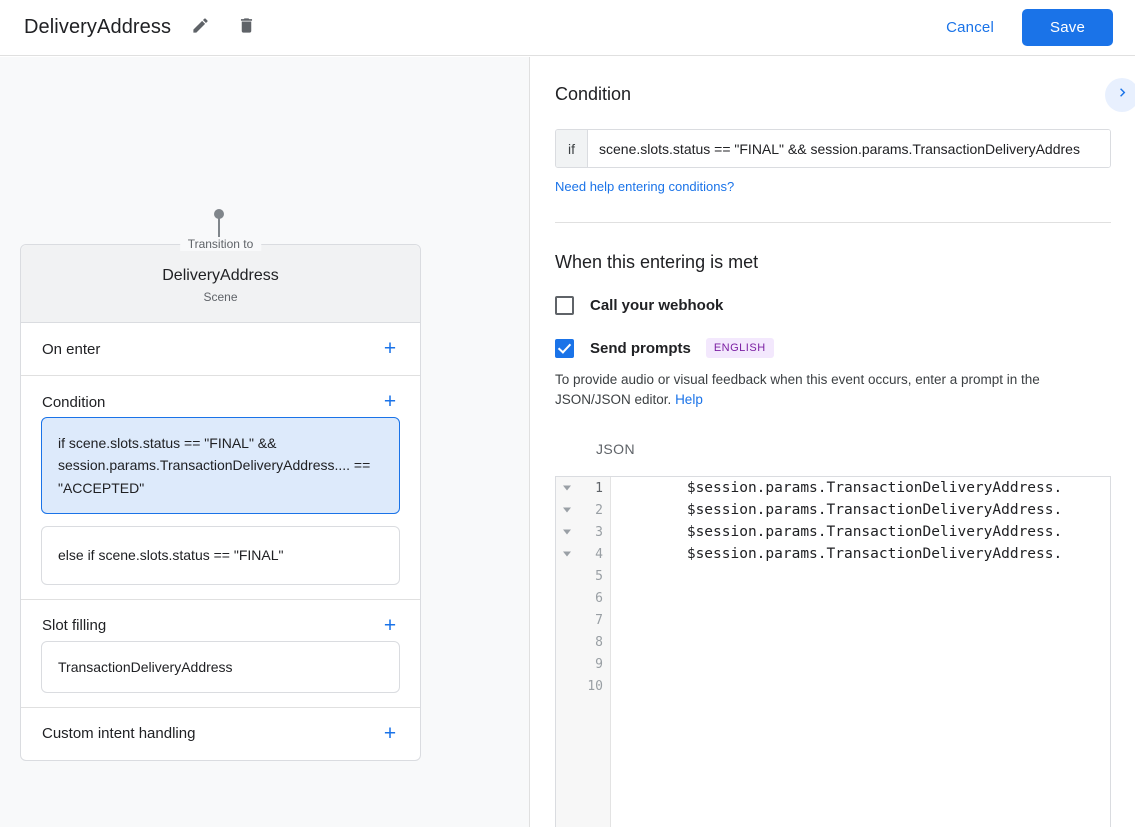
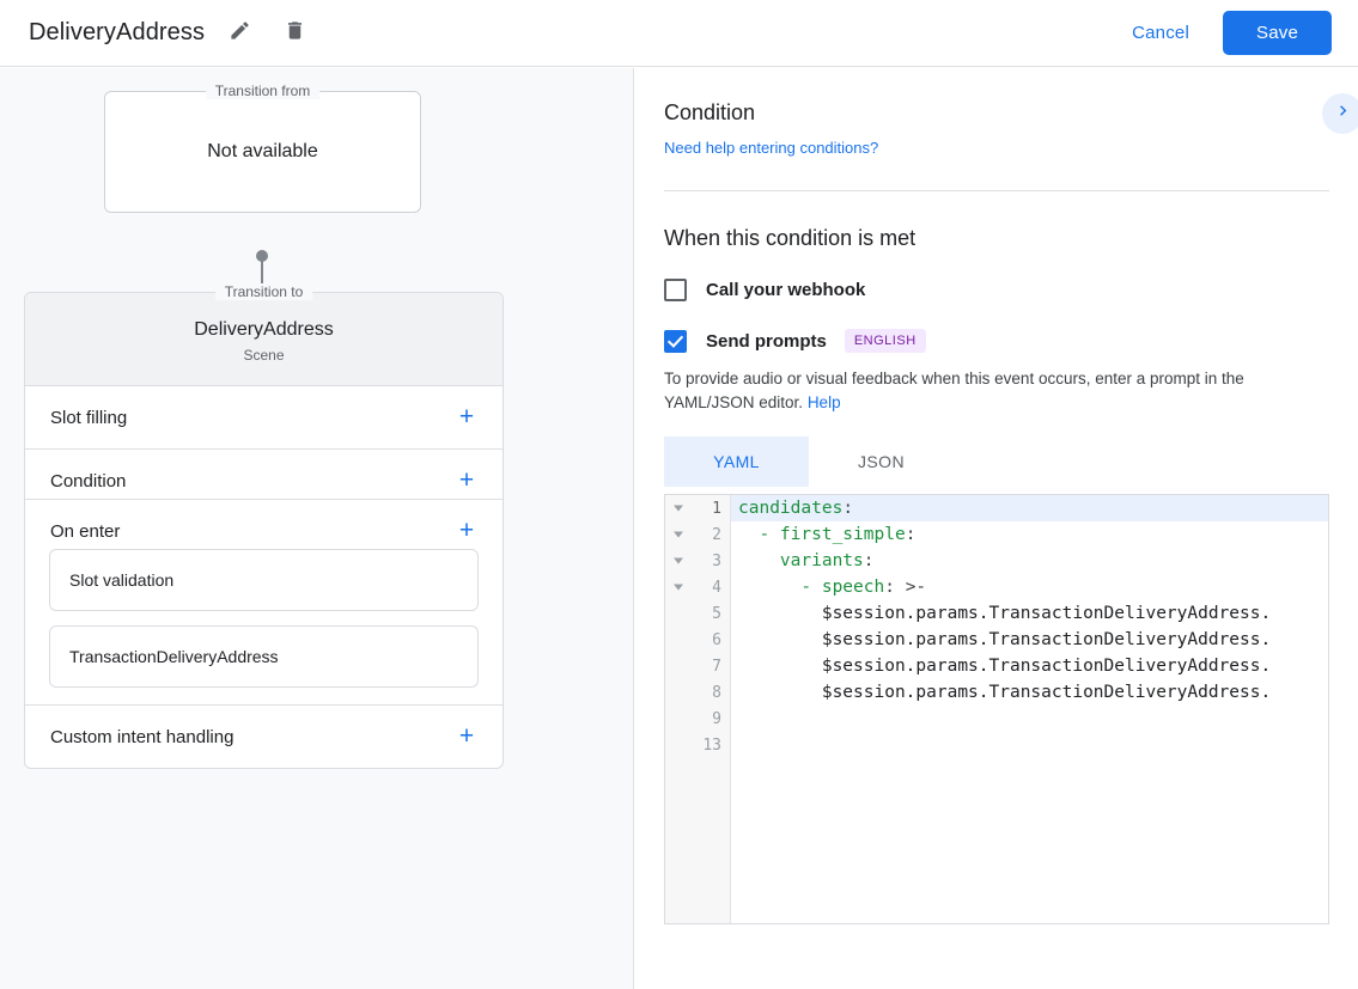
  DeliveryAddress
  Cancel
  Save
+ Transition from
+ Not available
  Transition to
  DeliveryAddress
  Scene
- On enter
+ Slot filling
  +
  Condition
  +
- if scene.slots.status == "FINAL" && session.params.TransactionDeliveryAddress.... == "ACCEPTED"
- else if scene.slots.status == "FINAL"
- Slot filling
+ On enter
  +
+ Slot validation
  TransactionDeliveryAddress
  Custom intent handling
  +
  Condition
- if
- scene.slots.status == "FINAL" && session.params.TransactionDeliveryAddres
  Need help entering conditions?
- When this entering is met
+ When this condition is met
  Call your webhook
  Send prompts
  ENGLISH
- To provide audio or visual feedback when this event occurs, enter a prompt in the JSON/JSON editor. Help
+ To provide audio or visual feedback when this event occurs, enter a prompt in the YAML/JSON editor. Help
+ YAML
  JSON
  1
  2
  3
  4
  5
  6
  7
  8
  9
- 10
+ 13
+ candidates:
+ - first_simple:
+ variants:
+ - speech: >-
  $session.params.TransactionDeliveryAddress.
  $session.params.TransactionDeliveryAddress.
  $session.params.TransactionDeliveryAddress.
  $session.params.TransactionDeliveryAddress.
